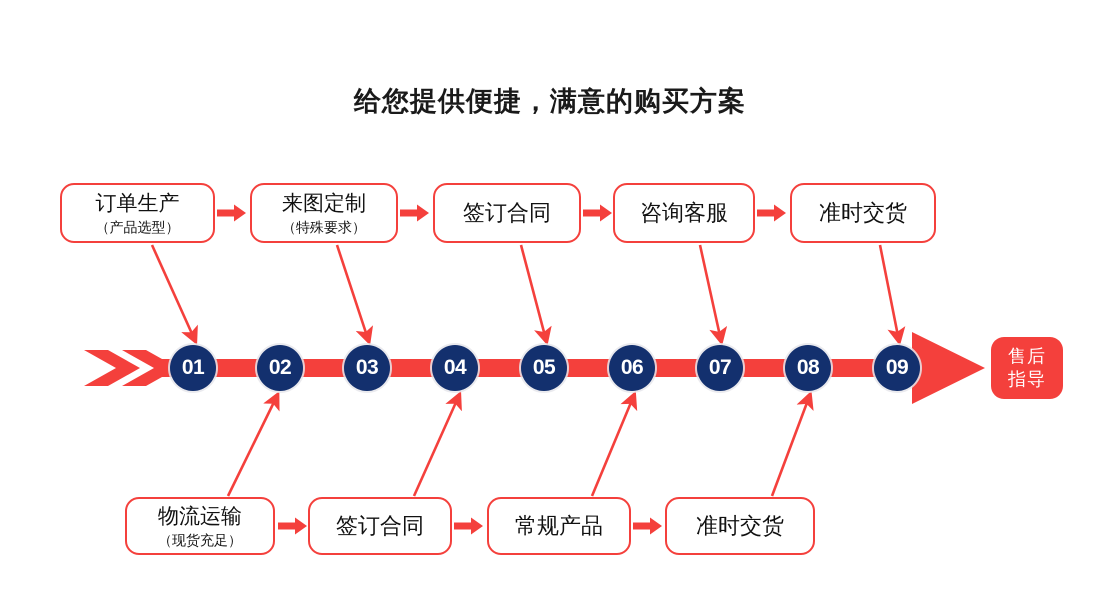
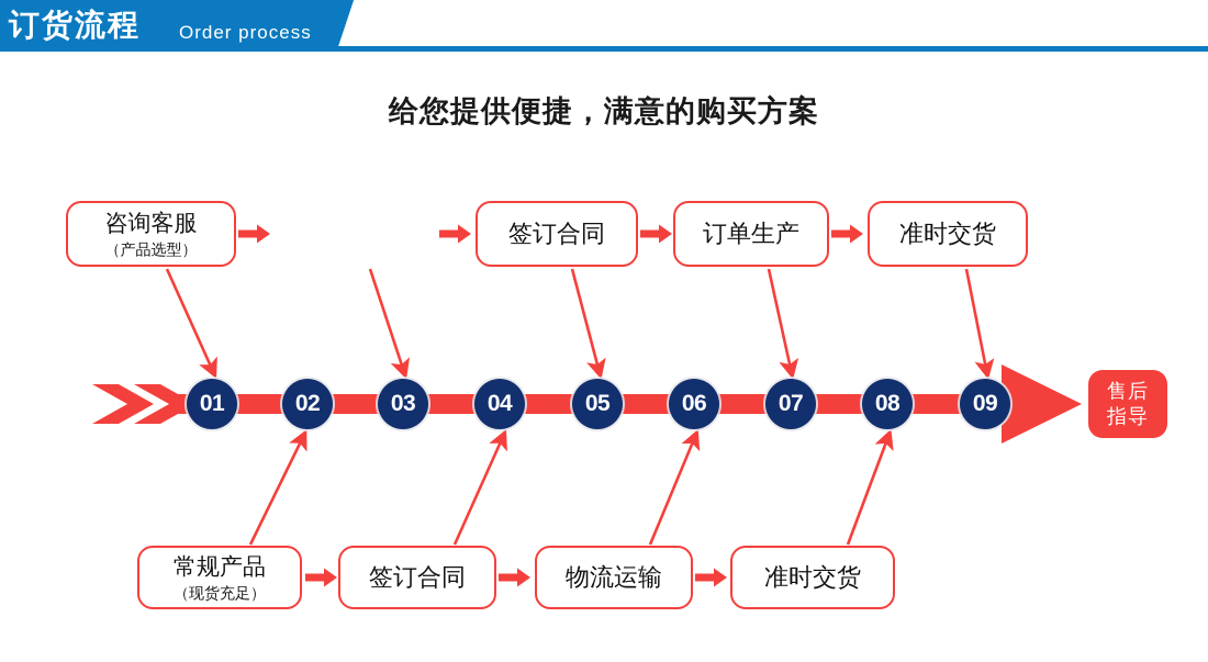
+ 订货流程
+ Order process
  给您提供便捷，满意的购买方案
- 订单生产
+ 咨询客服
  （产品选型）
- 来图定制
- （特殊要求）
  签订合同
- 咨询客服
+ 订单生产
  准时交货
  01
  02
  03
  04
  05
  06
  07
  08
  09
  售后
  指导
- 物流运输
+ 常规产品
  （现货充足）
  签订合同
- 常规产品
+ 物流运输
  准时交货
